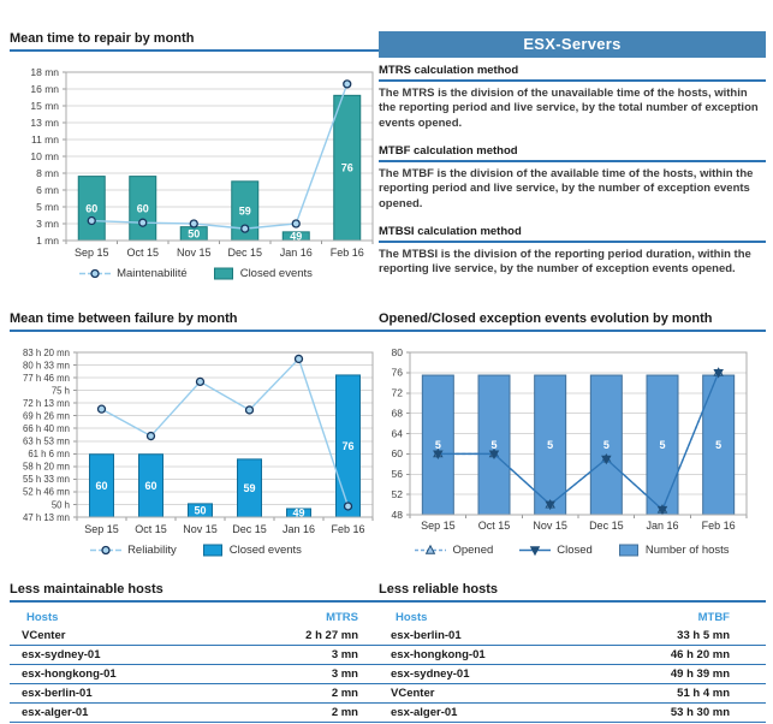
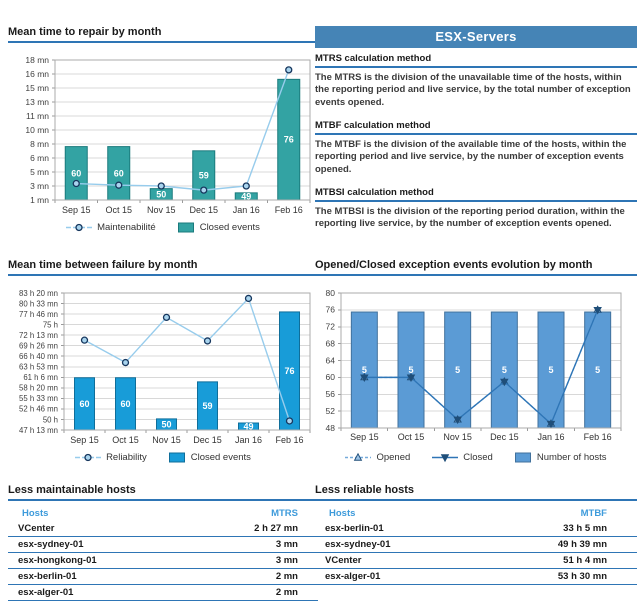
  Mean time to repair by month
  18 mn
  16 mn
  15 mn
  13 mn
  11 mn
  10 mn
  8 mn
  6 mn
  5 mn
  3 mn
  1 mn
  60
  60
  50
  59
  49
  76
  Sep 15
  Oct 15
  Nov 15
  Dec 15
  Jan 16
  Feb 16
  Maintenabilité
  Closed events
  ESX-Servers
  MTRS calculation method
  The MTRS is the division of the unavailable time of the hosts, within the reporting period and live service, by the total number of exception events opened.
  MTBF calculation method
  The MTBF is the division of the available time of the hosts, within the reporting period and live service, by the number of exception events opened.
  MTBSI calculation method
  The MTBSI is the division of the reporting period duration, within the reporting live service, by the number of exception events opened.
  Mean time between failure by month
  83 h 20 mn
  80 h 33 mn
  77 h 46 mn
  75 h
  72 h 13 mn
  69 h 26 mn
  66 h 40 mn
  63 h 53 mn
  61 h 6 mn
  58 h 20 mn
  55 h 33 mn
  52 h 46 mn
  50 h
  47 h 13 mn
  60
  60
  50
  59
  49
  76
  Sep 15
  Oct 15
  Nov 15
  Dec 15
  Jan 16
  Feb 16
  Reliability
  Closed events
  Opened/Closed exception events evolution by month
  80
  76
  72
  68
  64
  60
  56
  52
  48
  5
  5
  5
  5
  5
  5
  Sep 15
  Oct 15
  Nov 15
  Dec 15
  Jan 16
  Feb 16
  Opened
  Closed
  Number of hosts
  Less maintainable hosts
  Hosts	MTRS
  VCenter	2 h 27 mn
  esx-sydney-01	3 mn
  esx-hongkong-01	3 mn
  esx-berlin-01	2 mn
  esx-alger-01	2 mn
  Less reliable hosts
  Hosts	MTBF
  esx-berlin-01	33 h 5 mn
- esx-hongkong-01	46 h 20 mn
  esx-sydney-01	49 h 39 mn
  VCenter	51 h 4 mn
  esx-alger-01	53 h 30 mn
